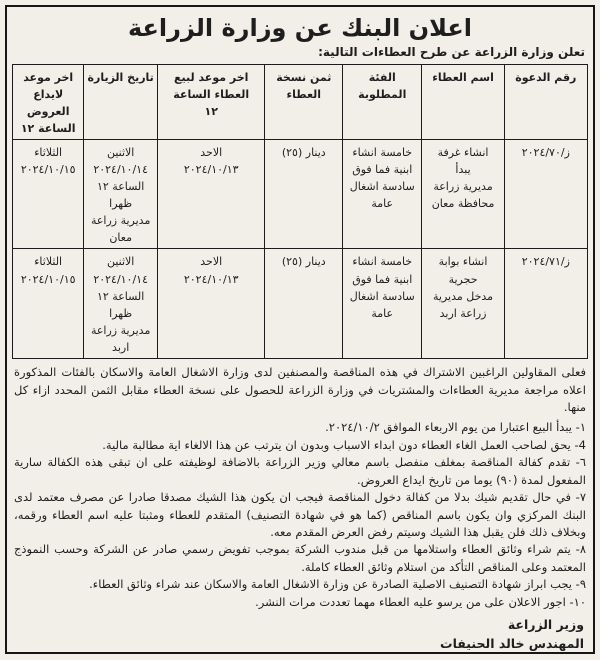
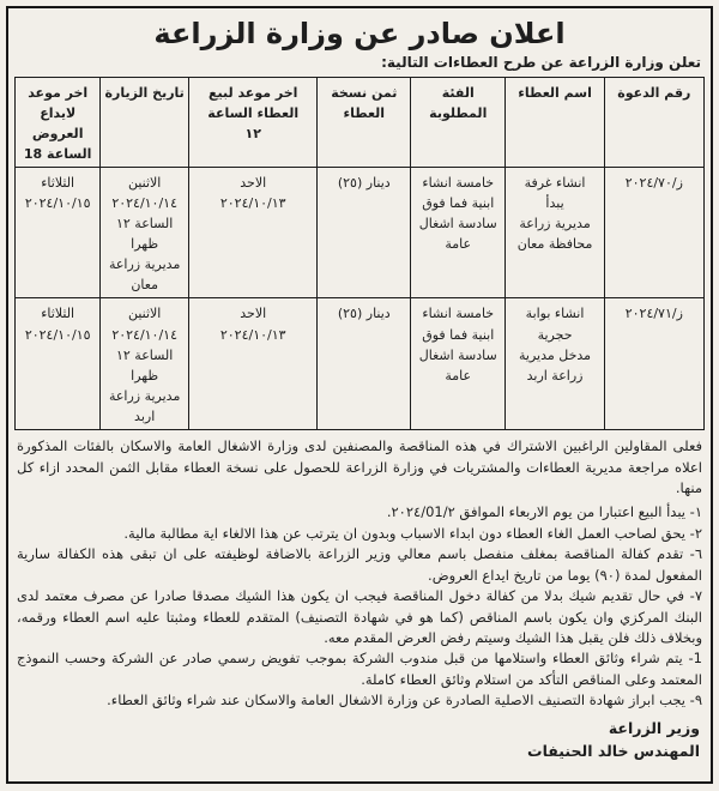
- اعلان البنك عن وزارة الزراعة
+ اعلان صادر عن وزارة الزراعة
  تعلن وزارة الزراعة عن طرح العطاءات التالية:
- رقم الدعوة	اسم العطاء	الفئة المطلوبة	ثمن نسخة العطاء	اخر موعد لبيع العطاء الساعة ١٢	تاريخ الزيارة	اخر موعد لايداع العروض الساعة ١٢
+ رقم الدعوة	اسم العطاء	الفئة المطلوبة	ثمن نسخة العطاء	اخر موعد لبيع العطاء الساعة ١٢	تاريخ الزيارة	اخر موعد لايداع العروض الساعة 18
  ز/٢٠٢٤/٧٠	انشاء غرفة يبدأ مديرية زراعة محافظة معان	خامسة انشاء ابنية فما فوق سادسة اشغال عامة	دينار (٢٥)	الاحد ٢٠٢٤/١٠/١٣	الاثنين ٢٠٢٤/١٠/١٤ الساعة ١٢ ظهرا مديرية زراعة معان	الثلاثاء ٢٠٢٤/١٠/١٥
  ز/٢٠٢٤/٧١	انشاء بوابة حجرية مدخل مديرية زراعة اربد	خامسة انشاء ابنية فما فوق سادسة اشغال عامة	دينار (٢٥)	الاحد ٢٠٢٤/١٠/١٣	الاثنين ٢٠٢٤/١٠/١٤ الساعة ١٢ ظهرا مديرية زراعة اربد	الثلاثاء ٢٠٢٤/١٠/١٥
  فعلى المقاولين الراغبين الاشتراك في هذه المناقصة والمصنفين لدى وزارة الاشغال العامة والاسكان بالفئات المذكورة اعلاه مراجعة مديرية العطاءات والمشتريات في وزارة الزراعة للحصول على نسخة العطاء مقابل الثمن المحدد ازاء كل منها.
- ١- يبدأ البيع اعتبارا من يوم الاربعاء الموافق ٢٠٢٤/١٠/٢.
+ ١- يبدأ البيع اعتبارا من يوم الاربعاء الموافق ٢٠٢٤/01/٢.
- 4- يحق لصاحب العمل الغاء العطاء دون ابداء الاسباب وبدون ان يترتب عن هذا الالغاء اية مطالبة مالية.
+ ٢- يحق لصاحب العمل الغاء العطاء دون ابداء الاسباب وبدون ان يترتب عن هذا الالغاء اية مطالبة مالية.
  ٦- تقدم كفالة المناقصة بمغلف منفصل باسم معالي وزير الزراعة بالاضافة لوظيفته على ان تبقى هذه الكفالة سارية المفعول لمدة (٩٠) يوما من تاريخ ايداع العروض.
  ٧- في حال تقديم شيك بدلا من كفالة دخول المناقصة فيجب ان يكون هذا الشيك مصدقا صادرا عن مصرف معتمد لدى البنك المركزي وان يكون باسم المناقص (كما هو في شهادة التصنيف) المتقدم للعطاء ومثبتا عليه اسم العطاء ورقمه، وبخلاف ذلك فلن يقبل هذا الشيك وسيتم رفض العرض المقدم معه.
- ٨- يتم شراء وثائق العطاء واستلامها من قبل مندوب الشركة بموجب تفويض رسمي صادر عن الشركة وحسب النموذج المعتمد وعلى المناقص التأكد من استلام وثائق العطاء كاملة.
+ 1- يتم شراء وثائق العطاء واستلامها من قبل مندوب الشركة بموجب تفويض رسمي صادر عن الشركة وحسب النموذج المعتمد وعلى المناقص التأكد من استلام وثائق العطاء كاملة.
  ٩- يجب ابراز شهادة التصنيف الاصلية الصادرة عن وزارة الاشغال العامة والاسكان عند شراء وثائق العطاء.
- ١٠- اجور الاعلان على من يرسو عليه العطاء مهما تعددت مرات النشر.
  وزير الزراعة
  المهندس خالد الحنيفات
